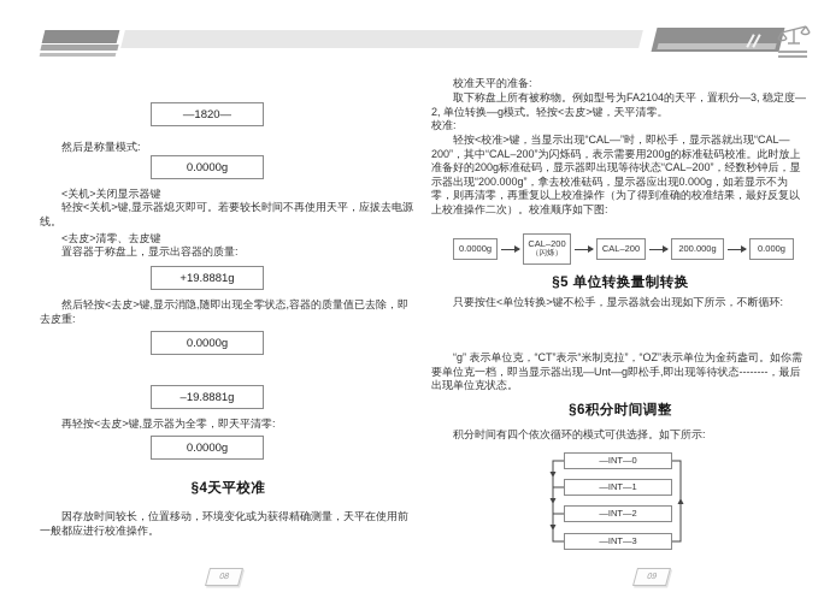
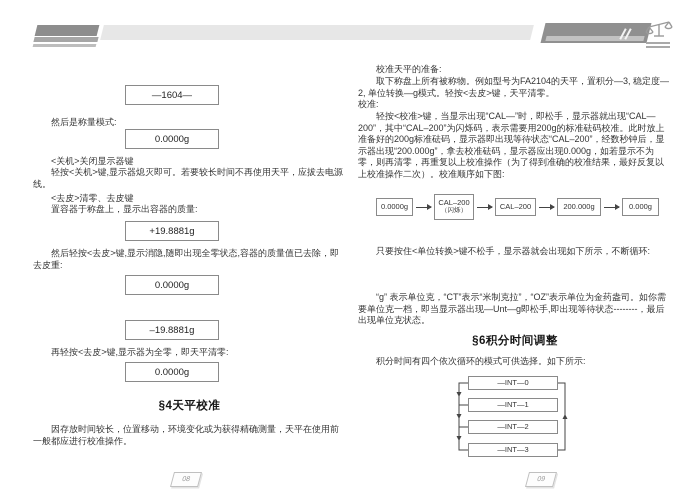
- —1820—
+ —1604—
  然后是称量模式:
  0.0000g
  <关机>关闭显示器键
  轻按<关机>键,显示器熄灭即可。若要较长时间不再使用天平，应拔去电源线。
  <去皮>清零、去皮键
  置容器于称盘上，显示出容器的质量:
  +19.8881g
  然后轻按<去皮>键,显示消隐,随即出现全零状态,容器的质量值已去除，即去皮重:
  0.0000g
  –19.8881g
  再轻按<去皮>键,显示器为全零，即天平清零:
  0.0000g
  §4天平校准
  因存放时间较长，位置移动，环境变化或为获得精确测量，天平在使用前一般都应进行校准操作。
  校准天平的准备:
  取下称盘上所有被称物。例如型号为FA2104的天平，置积分—3, 稳定度—2, 单位转换—g模式。轻按<去皮>键，天平清零。
  校准:
  轻按<校准>键，当显示出现“CAL—”时，即松手，显示器就出现“CAL—200”，其中“CAL–200”为闪烁码，表示需要用200g的标准砝码校准。此时放上准备好的200g标准砝码，显示器即出现等待状态“CAL–200”，经数秒钟后，显示器出现“200.000g”，拿去校准砝码，显示器应出现0.000g，如若显示不为零，则再清零，再重复以上校准操作（为了得到准确的校准结果，最好反复以上校准操作二次）。校准顺序如下图:
  0.0000g
  CAL–200
  CAL–200
  200.000g
  0.000g
- §5 单位转换量制转换
  只要按住<单位转换>键不松手，显示器就会出现如下所示，不断循环:
  “g” 表示单位克，“CT”表示“米制克拉”，“OZ”表示单位为金药盎司。如你需要单位克一档，即当显示器出现—Unt—g即松手,即出现等待状态--------，最后出现单位克状态。
  §6积分时间调整
  积分时间有四个依次循环的模式可供选择。如下所示:
  —INT—0
  —INT—1
  —INT—2
  —INT—3
